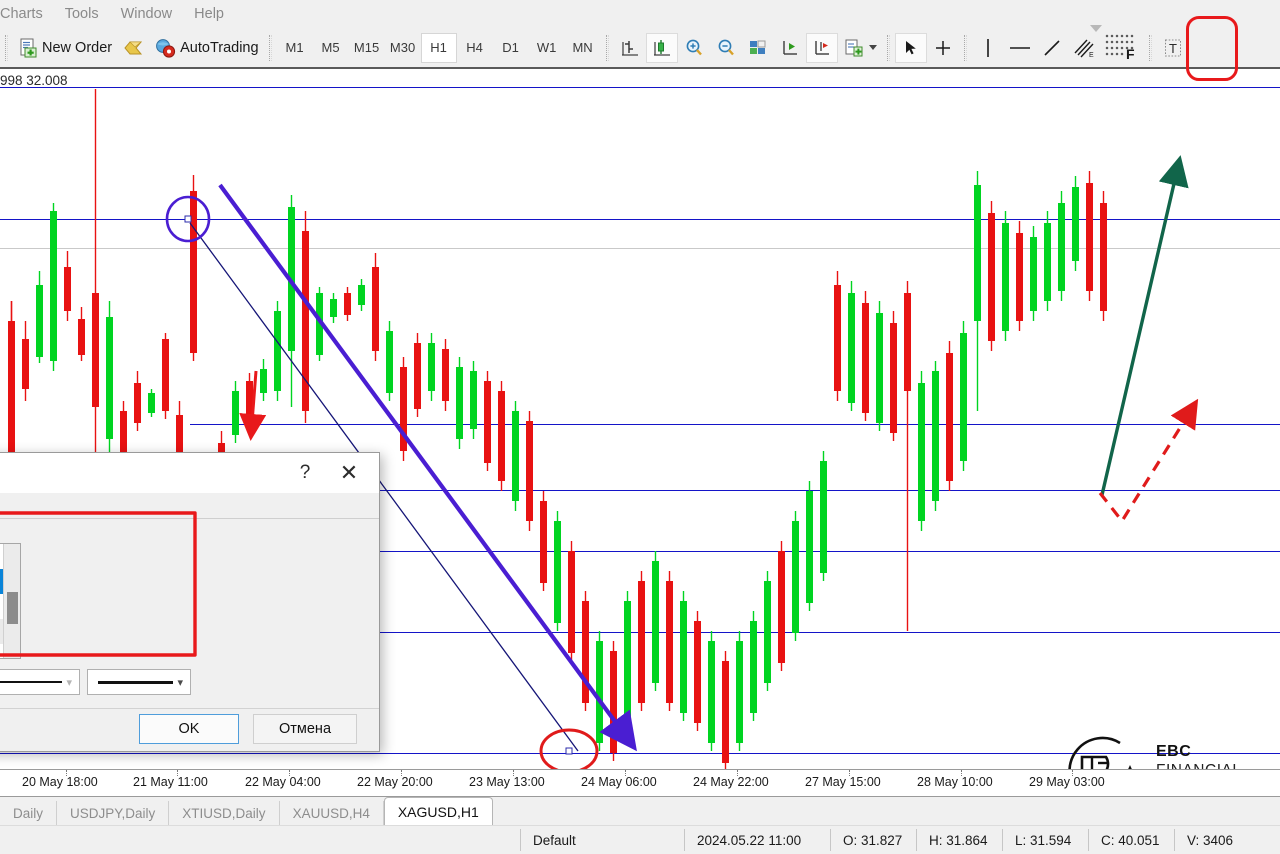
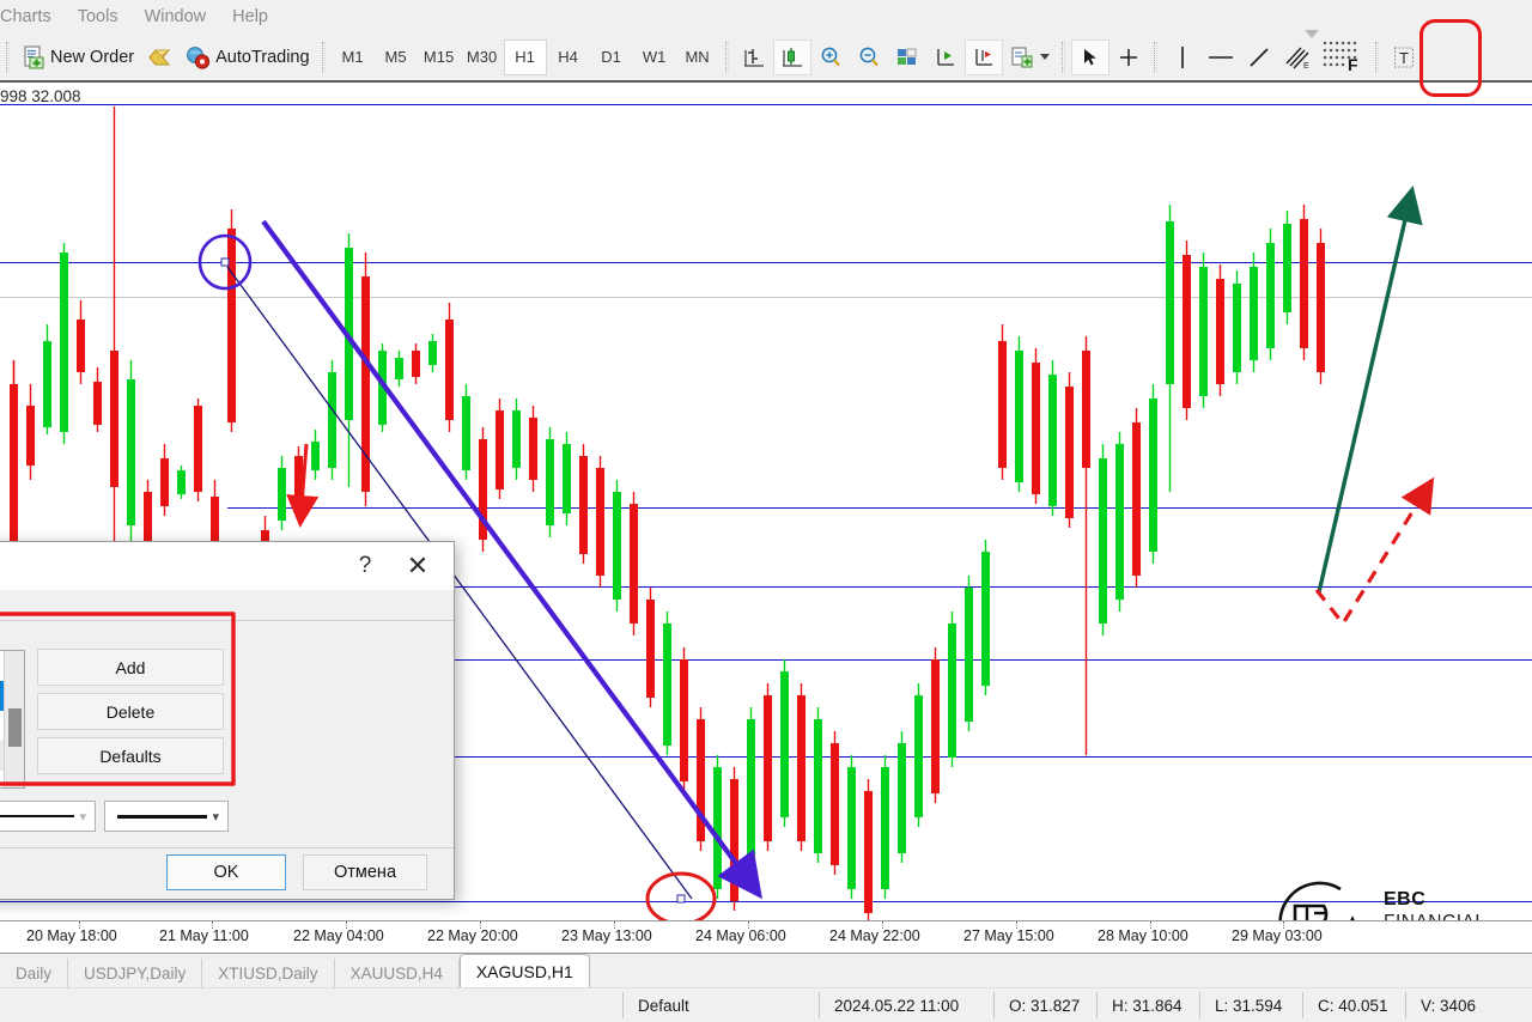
  Charts
  Tools
  Window
  Help
  New Order
  AutoTrading
  M1
  M5
  M15
  M30
  H1
  H4
  D1
  W1
  MN
  F
  T
  998 32.008
  EBC
  20 May 18:00
  21 May 11:00
  22 May 04:00
  22 May 20:00
  23 May 13:00
  24 May 06:00
  24 May 22:00
  27 May 15:00
  28 May 10:00
  29 May 03:00
  Daily
  USDJPY,Daily
  XTIUSD,Daily
  XAUUSD,H4
  XAGUSD,H1
  Default
  2024.05.22 11:00
  O: 31.827
  H: 31.864
  L: 31.594
  C: 40.051
  V: 3406
  ?
  ✕
+ Add
+ Delete
+ Defaults
  ▾
  ▾
  OK
  Отмена
